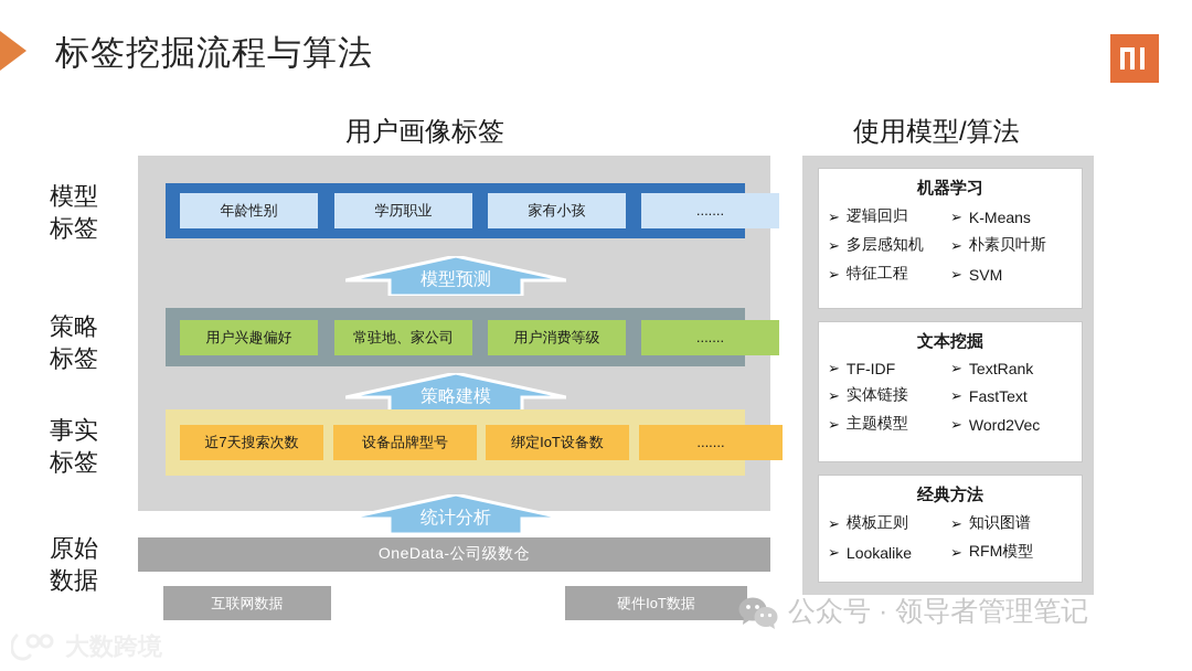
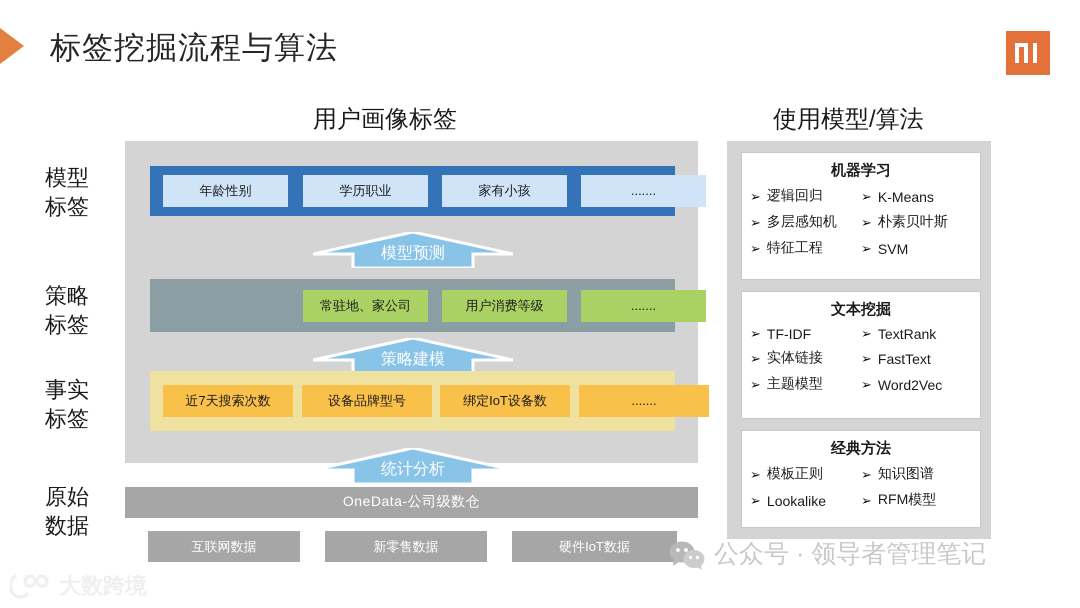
  标签挖掘流程与算法
  用户画像标签
  使用模型/算法
  模型
  标签
  策略
  标签
  事实
  标签
  原始
  数据
  年龄性别
  学历职业
  家有小孩
  .......
  模型预测
- 用户兴趣偏好
  常驻地、家公司
  用户消费等级
  .......
  策略建模
  近7天搜索次数
  设备品牌型号
  绑定IoT设备数
  .......
  统计分析
  OneData-公司级数仓
  互联网数据
+ 新零售数据
  硬件IoT数据
  机器学习
  ➢
  逻辑回归
  ➢
  K-Means
  ➢
  多层感知机
  ➢
  朴素贝叶斯
  ➢
  特征工程
  ➢
  SVM
  文本挖掘
  ➢
  TF-IDF
  ➢
  TextRank
  ➢
  实体链接
  ➢
  FastText
  ➢
  主题模型
  ➢
  Word2Vec
  经典方法
  ➢
  模板正则
  ➢
  知识图谱
  ➢
  Lookalike
  ➢
  RFM模型
  公众号 · 领导者管理笔记
